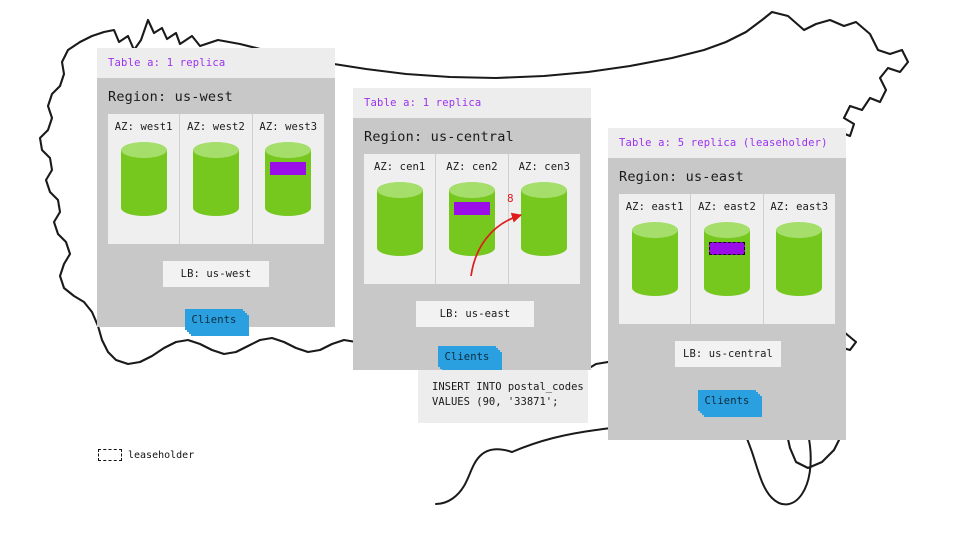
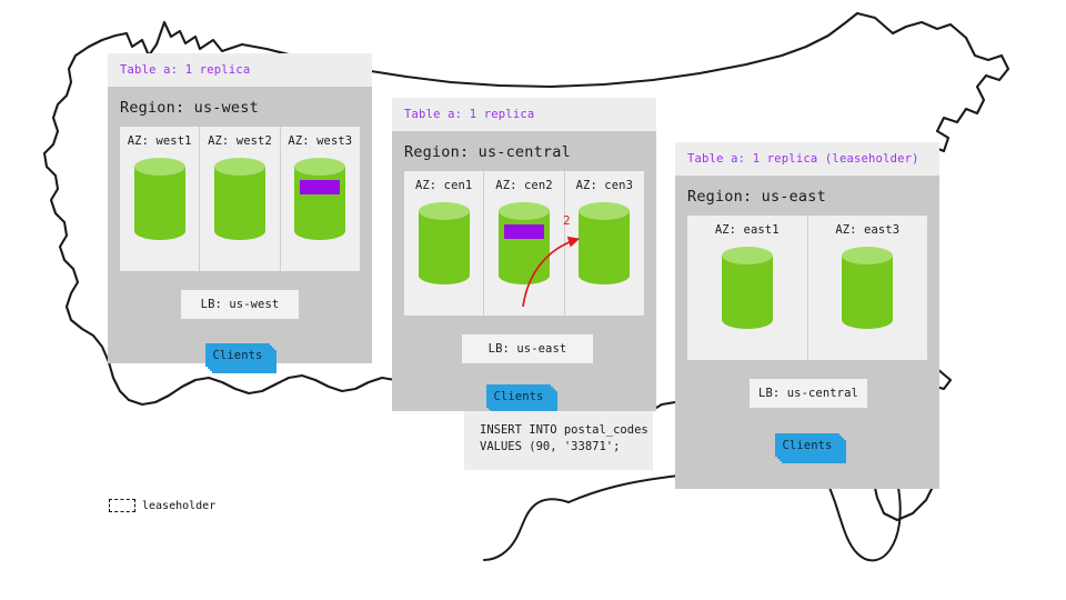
  Table a: 1 replica
  Region: us-west
  AZ: west1
  AZ: west2
  AZ: west3
  LB: us-west
  Clients
  Table a: 1 replica
  Region: us-central
  AZ: cen1
  AZ: cen2
  AZ: cen3
  LB: us-east
  Clients
- 8
+ 2
  INSERT INTO postal_codes
  VALUES (90, '33871';
- Table a: 5 replica (leaseholder)
+ Table a: 1 replica (leaseholder)
  Region: us-east
  AZ: east1
- AZ: east2
  AZ: east3
  LB: us-central
  Clients
  leaseholder
